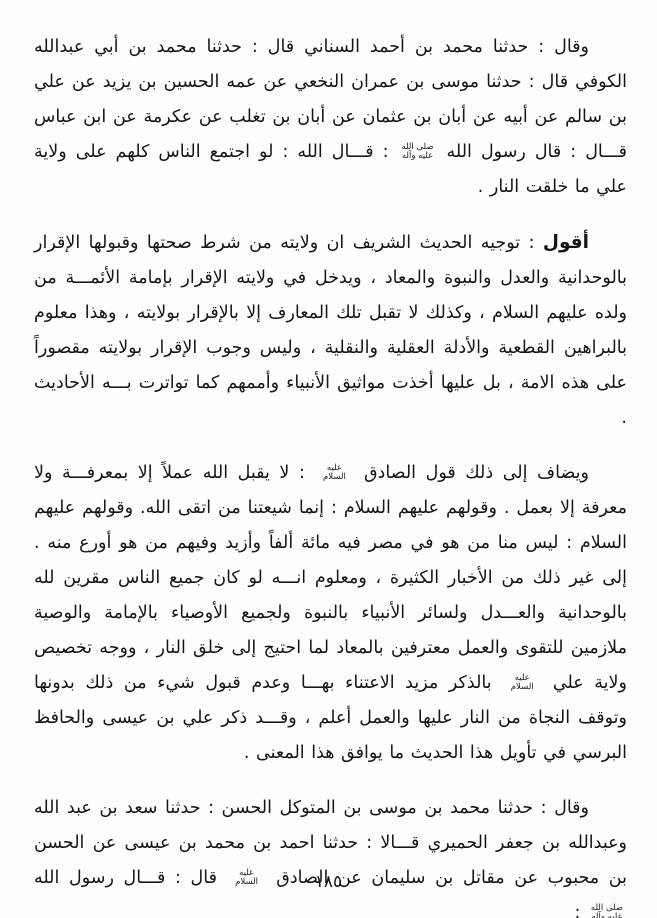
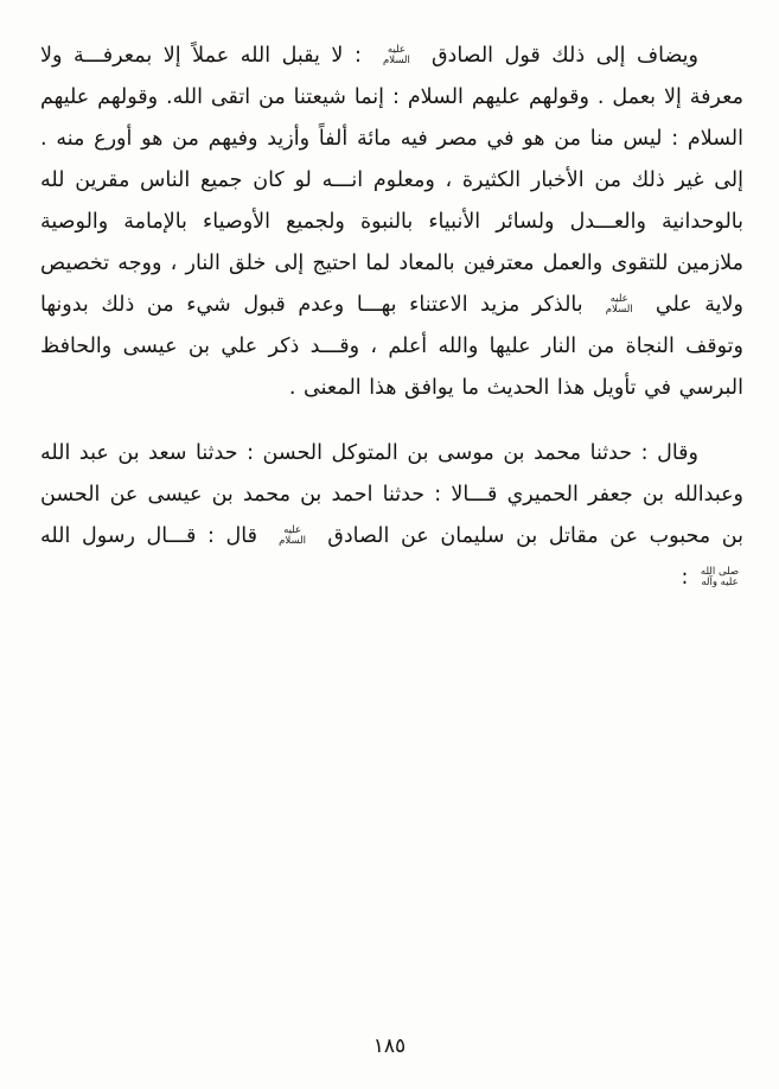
- وقال : حدثنا محمد بن أحمد السناني قال : حدثنا محمد بن أبي عبدالله الكوفي قال : حدثنا موسى بن عمران النخعي عن عمه الحسين بن يزيد عن علي بن سالم عن أبيه عن أبان بن عثمان عن أبان بن تغلب عن عكرمة عن ابن عباس قـــال : قال رسول الله صلى الله عليه وآله : قـــال الله : لو اجتمع الناس كلهم على ولاية علي ما خلقت النار .
- أقول : توجيه الحديث الشريف ان ولايته من شرط صحتها وقبولها الإقرار بالوحدانية والعدل والنبوة والمعاد ، ويدخل في ولايته الإقرار بإمامة الأئمـــة من ولده عليهم السلام ، وكذلك لا تقبل تلك المعارف إلا بالإقرار بولايته ، وهذا معلوم بالبراهين القطعية والأدلة العقلية والنقلية ، وليس وجوب الإقرار بولايته مقصوراً على هذه الامة ، بل عليها أخذت مواثيق الأنبياء وأممهم كما تواترت بـــه الأحاديث .
- ويضاف إلى ذلك قول الصادق عليه السلام : لا يقبل الله عملاً إلا بمعرفـــة ولا معرفة إلا بعمل . وقولهم عليهم السلام : إنما شيعتنا من اتقى الله. وقولهم عليهم السلام : ليس منا من هو في مصر فيه مائة ألفاً وأزيد وفيهم من هو أورع منه . إلى غير ذلك من الأخبار الكثيرة ، ومعلوم انـــه لو كان جميع الناس مقرين لله بالوحدانية والعـــدل ولسائر الأنبياء بالنبوة ولجميع الأوصياء بالإمامة والوصية ملازمين للتقوى والعمل معترفين بالمعاد لما احتيج إلى خلق النار ، ووجه تخصيص ولاية علي عليه السلام بالذكر مزيد الاعتناء بهـــا وعدم قبول شيء من ذلك بدونها وتوقف النجاة من النار عليها والعمل أعلم ، وقـــد ذكر علي بن عيسى والحافظ البرسي في تأويل هذا الحديث ما يوافق هذا المعنى .
+ ويضاف إلى ذلك قول الصادق عليه السلام : لا يقبل الله عملاً إلا بمعرفـــة ولا معرفة إلا بعمل . وقولهم عليهم السلام : إنما شيعتنا من اتقى الله. وقولهم عليهم السلام : ليس منا من هو في مصر فيه مائة ألفاً وأزيد وفيهم من هو أورع منه . إلى غير ذلك من الأخبار الكثيرة ، ومعلوم انـــه لو كان جميع الناس مقرين لله بالوحدانية والعـــدل ولسائر الأنبياء بالنبوة ولجميع الأوصياء بالإمامة والوصية ملازمين للتقوى والعمل معترفين بالمعاد لما احتيج إلى خلق النار ، ووجه تخصيص ولاية علي عليه السلام بالذكر مزيد الاعتناء بهـــا وعدم قبول شيء من ذلك بدونها وتوقف النجاة من النار عليها والله أعلم ، وقـــد ذكر علي بن عيسى والحافظ البرسي في تأويل هذا الحديث ما يوافق هذا المعنى .
  وقال : حدثنا محمد بن موسى بن المتوكل الحسن : حدثنا سعد بن عبد الله وعبدالله بن جعفر الحميري قـــالا : حدثنا احمد بن محمد بن عيسى عن الحسن بن محبوب عن مقاتل بن سليمان عن الصادق عليه السلام قال : قـــال رسول الله صلى الله عليه وآله :
  ١٨٥
